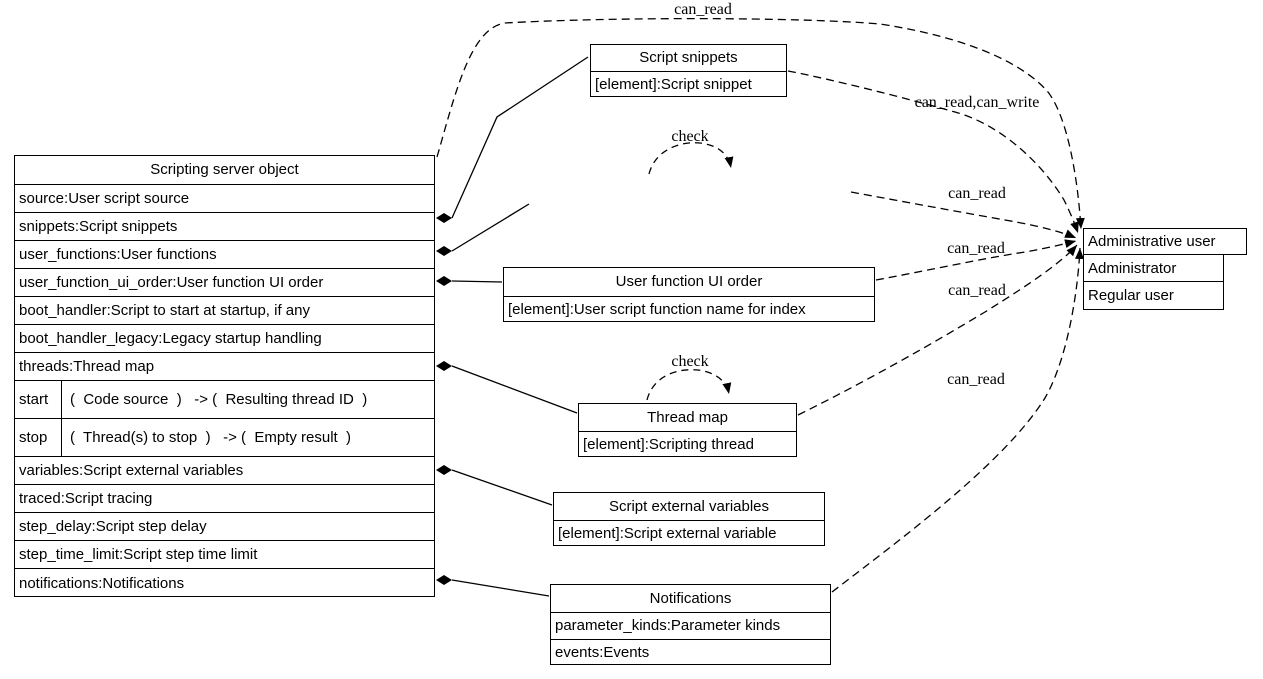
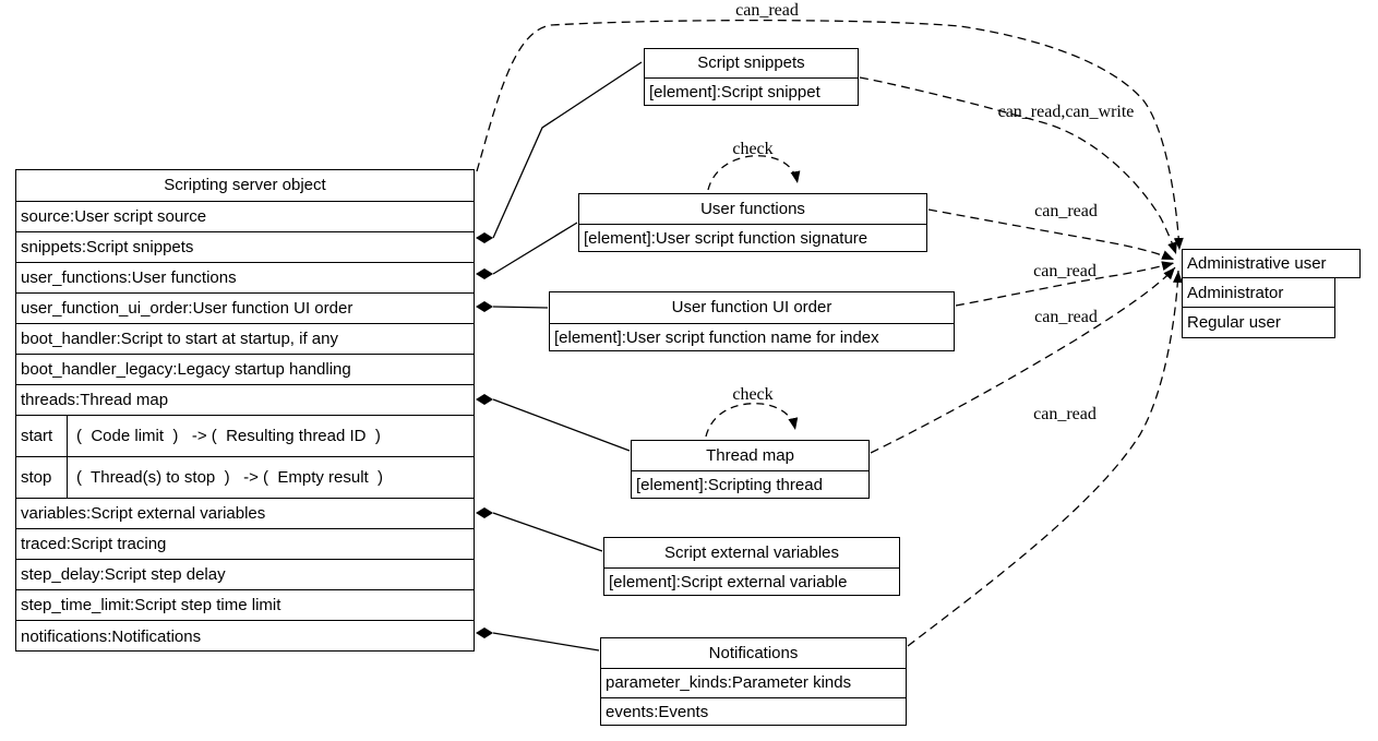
  Scripting server object
  source:User script source
  snippets:Script snippets
  user_functions:User functions
  user_function_ui_order:User function UI order
  boot_handler:Script to start at startup, if any
  boot_handler_legacy:Legacy startup handling
  threads:Thread map
  start
- ( Code source ) -> ( Resulting thread ID )
+ ( Code limit ) -> ( Resulting thread ID )
  stop
  ( Thread(s) to stop ) -> ( Empty result )
  variables:Script external variables
  traced:Script tracing
  step_delay:Script step delay
  step_time_limit:Script step time limit
  notifications:Notifications
  Script snippets
  [element]:Script snippet
+ User functions
+ [element]:User script function signature
  User function UI order
  [element]:User script function name for index
  Thread map
  [element]:Scripting thread
  Script external variables
  [element]:Script external variable
  Notifications
  parameter_kinds:Parameter kinds
  events:Events
  Administrative user
  Administrator
  Regular user
  can_read
  can_read,can_write
  can_read
  can_read
  can_read
  can_read
  check
  check
